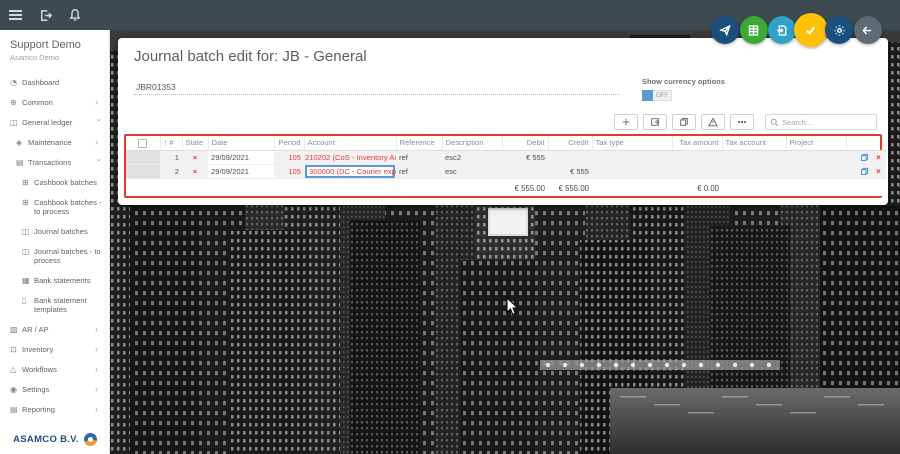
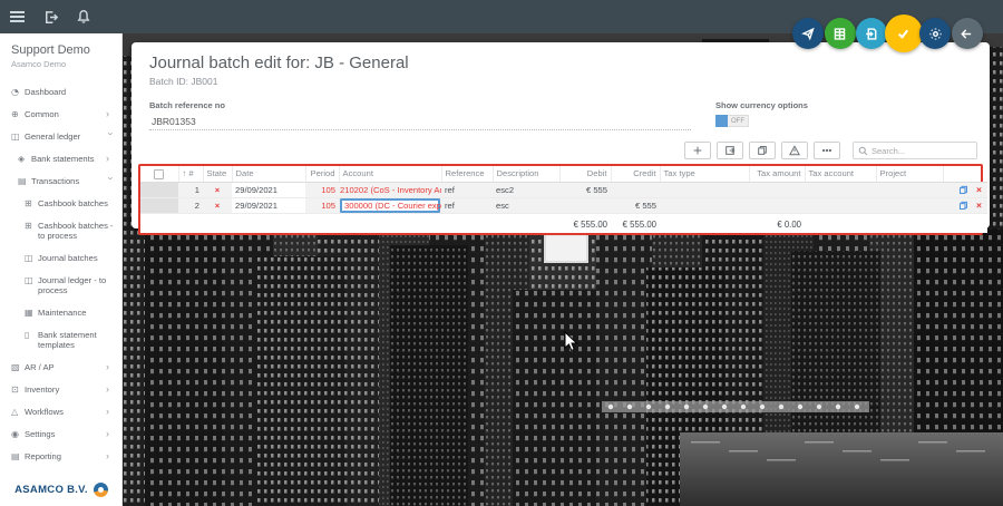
  Support Demo
  Asamco Demo
  ◔
  Dashboard
  ⊕
  Common
  ›
  ◫
  General ledger
  ◈
- Maintenance
+ Bank statements
  ›
  ▤
  Transactions
  ⊞
  Cashbook batches
  ⊞
  Cashbook batches - to process
  ◫
  Journal batches
  ◫
- Journal batches - to process
+ Journal ledger - to process
  ▦
- Bank statements
+ Maintenance
  ▯
  Bank statement templates
  ▧
  AR / AP
  ›
  ⊡
  Inventory
  ›
  △
  Workflows
  ›
  ◉
  Settings
  ›
  ▤
  Reporting
  ›
  ASAMCO B.V.
  Journal batch edit for: JB - General
+ Batch ID: JB001
+ Batch reference no
  JBR01353
  Show currency options
  Search...
  	↑ #	State	Date	Period	Account	Reference	Description	Debit	Credit	Tax type	Tax amount	Tax account	Project
  	1	×	29/09/2021	105	210202 (CoS - Inventory A	ref	esc2	€ 555						×
  	2	×	29/09/2021	105	300000 (DC - Courier exp	ref	esc		€ 555					×
  	€ 555.00	€ 555.00		€ 0.00
